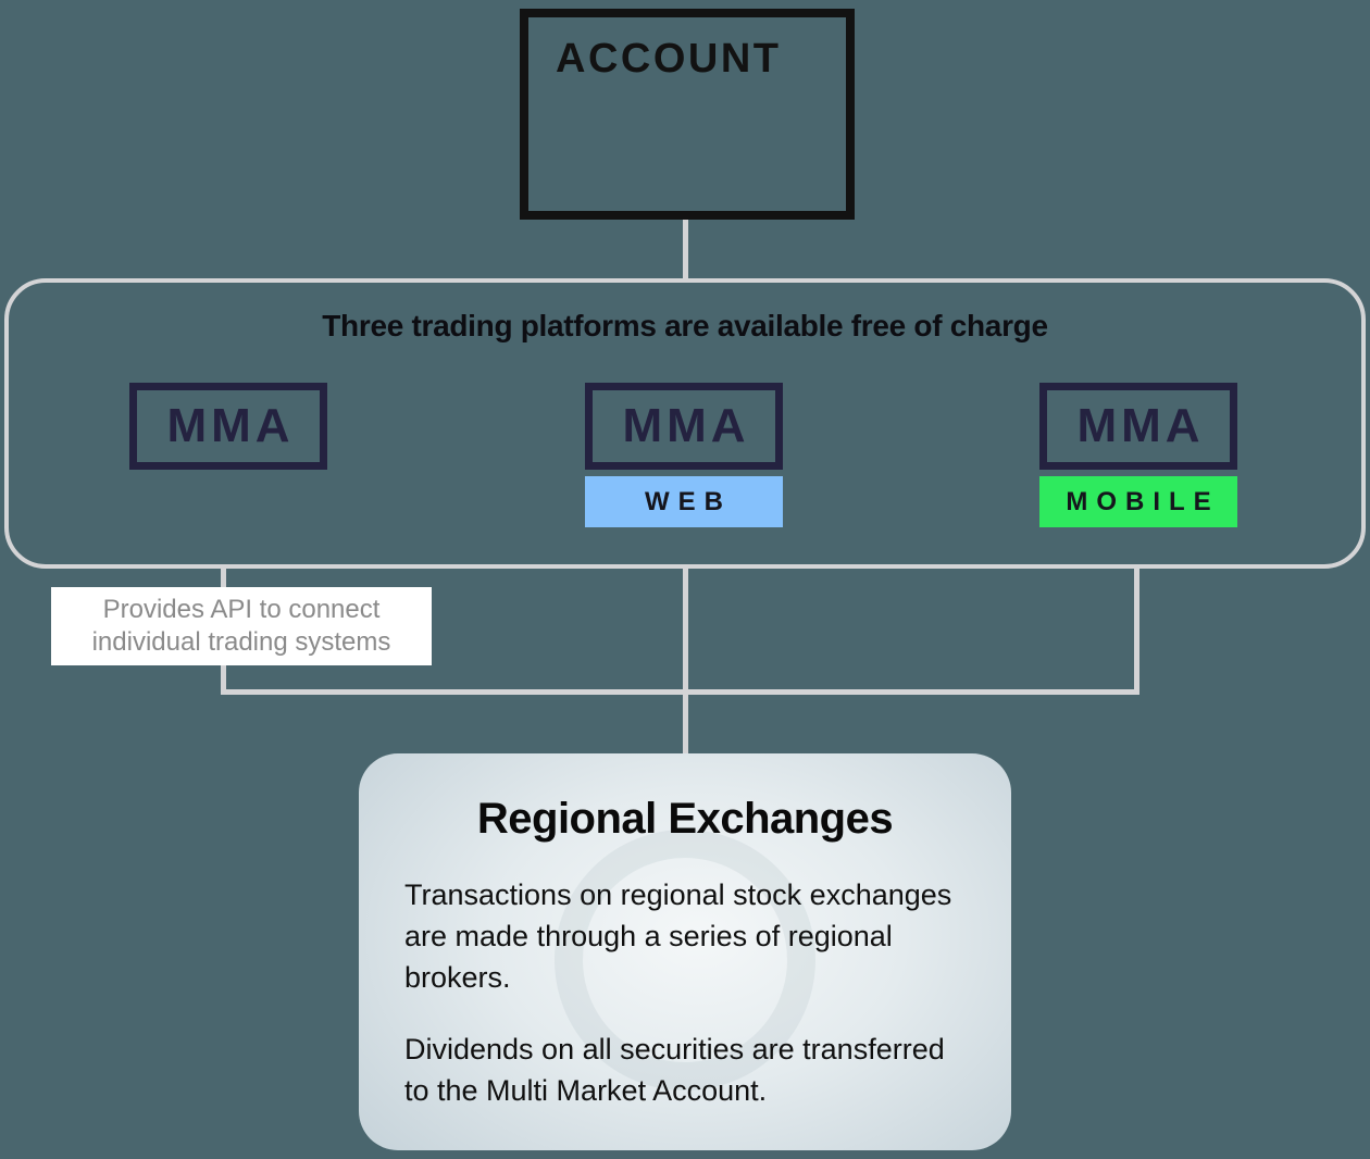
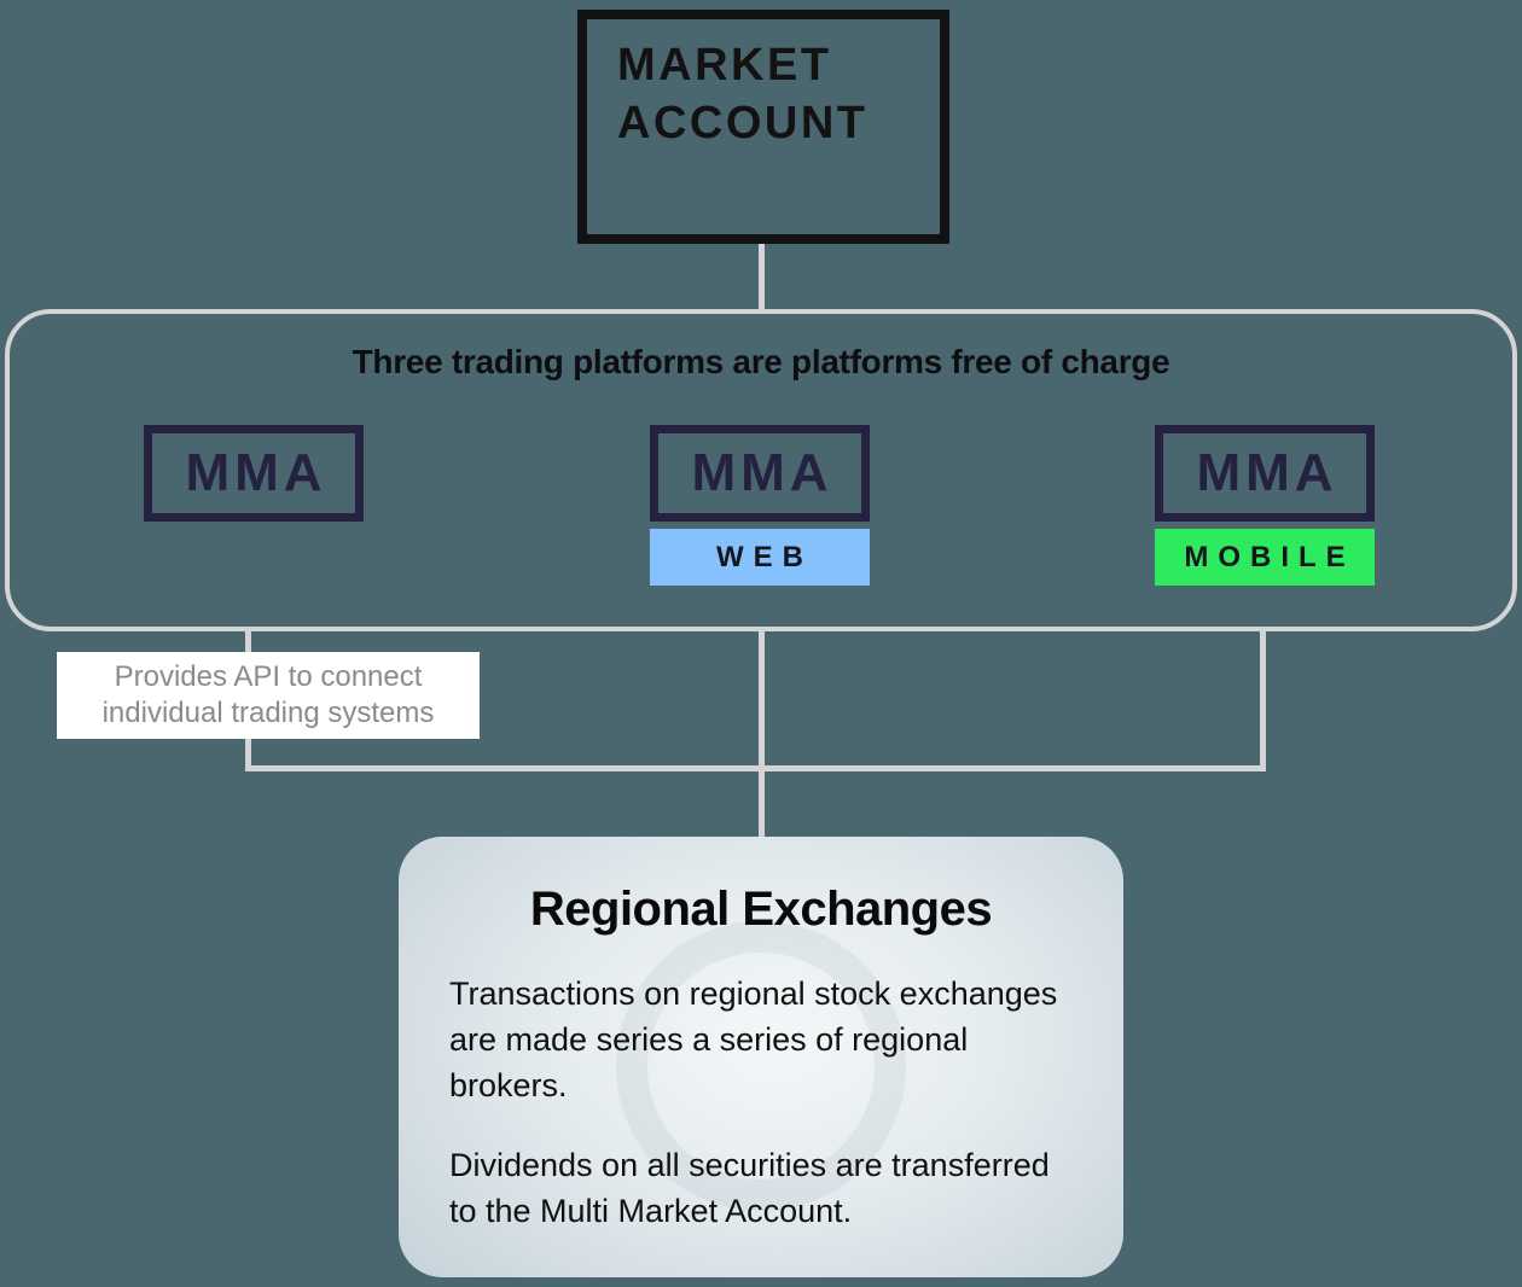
+ MARKET
  ACCOUNT
- Three trading platforms are available free of charge
+ Three trading platforms are platforms free of charge
  MMA
  MMA
  WEB
  MMA
  MOBILE
  Provides API to connect
  individual trading systems
  Regional Exchanges
- Transactions on regional stock exchanges are made through a series of regional brokers.
+ Transactions on regional stock exchanges are made series a series of regional brokers.
  Dividends on all securities are transferred to the Multi Market Account.
